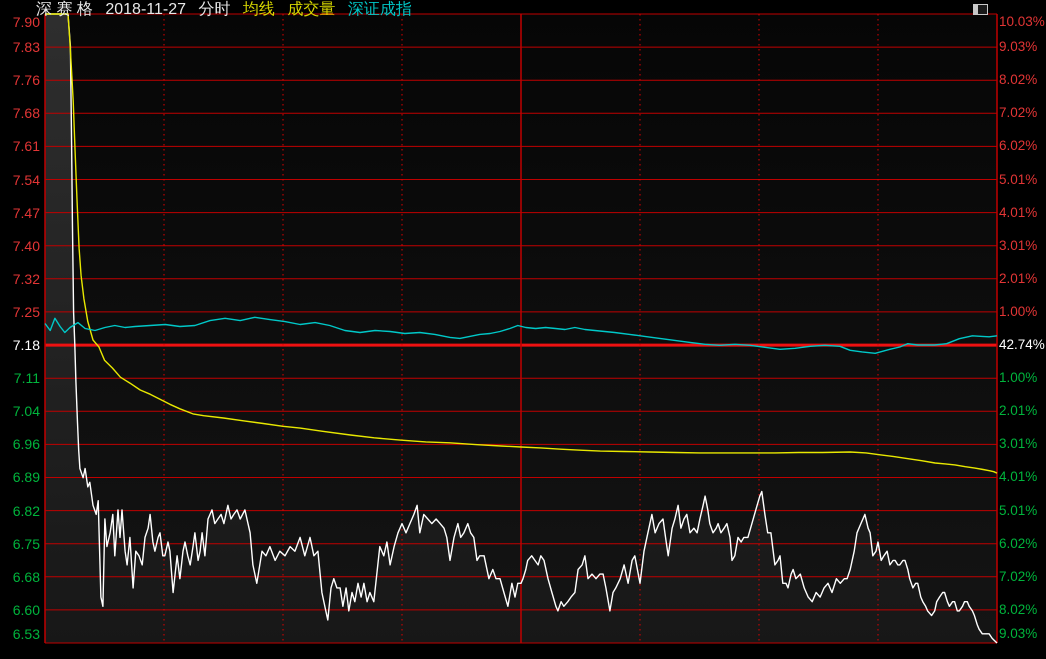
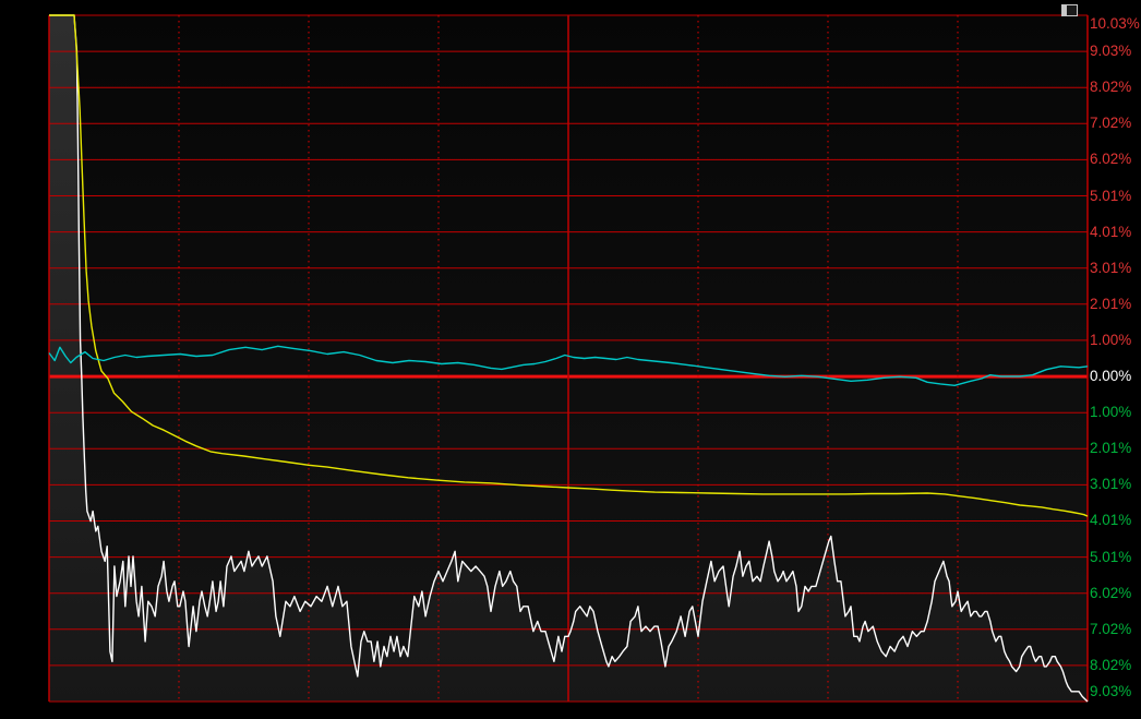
- 深 赛 格 2018-11-27 分时 均线 成交量 深证成指
- 7.90
- 7.83
- 7.76
- 7.68
- 7.61
- 7.54
- 7.47
- 7.40
- 7.32
- 7.25
- 7.18
- 7.11
- 7.04
- 6.96
- 6.89
- 6.82
- 6.75
- 6.68
- 6.60
- 6.53
  10.03%
  9.03%
  8.02%
  7.02%
  6.02%
  5.01%
  4.01%
  3.01%
  2.01%
  1.00%
- 42.74%
+ 0.00%
  1.00%
  2.01%
  3.01%
  4.01%
  5.01%
  6.02%
  7.02%
  8.02%
  9.03%
